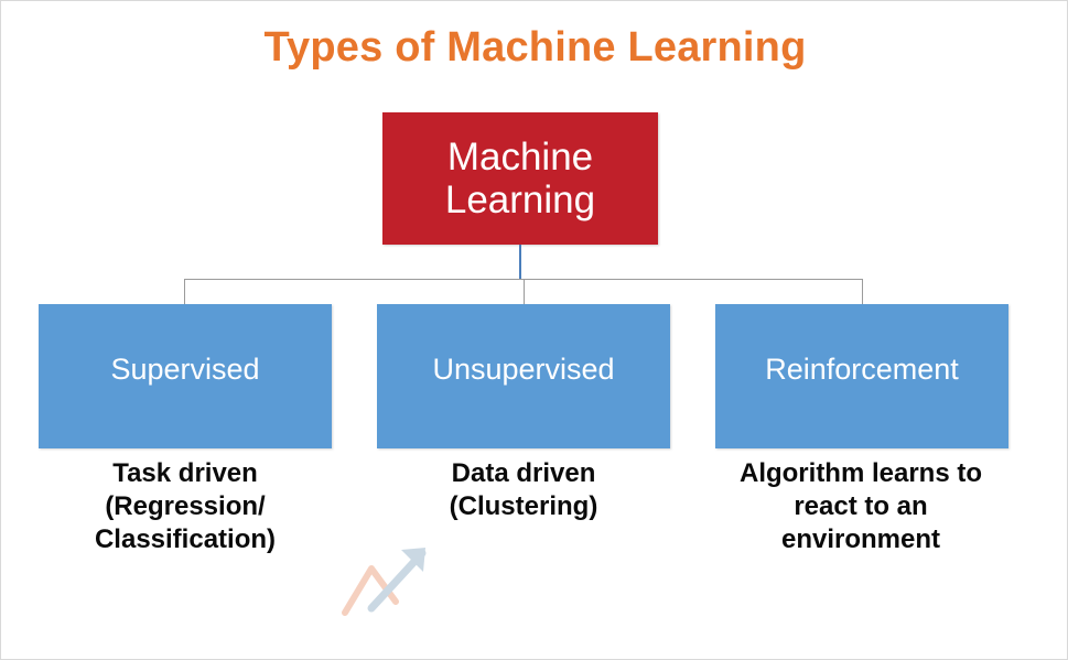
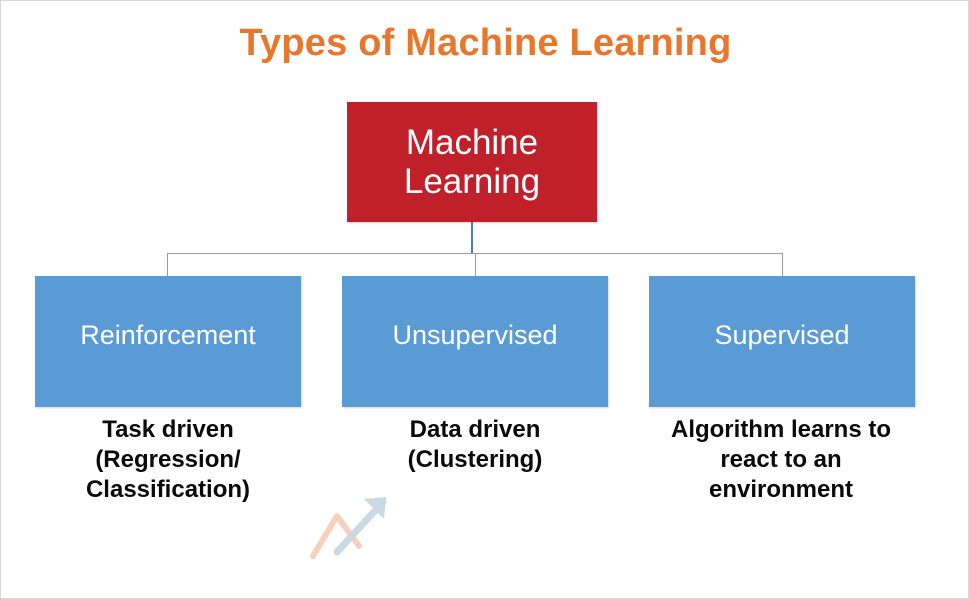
  Types of Machine Learning
  Machine
  Learning
- Supervised
+ Reinforcement
  Unsupervised
- Reinforcement
+ Supervised
  Task driven
  (Regression/
  Classification)
  Data driven
  (Clustering)
  Algorithm learns to
  react to an
  environment
